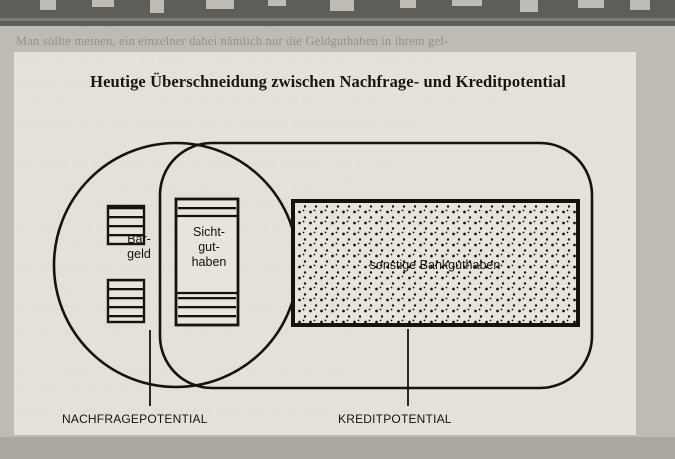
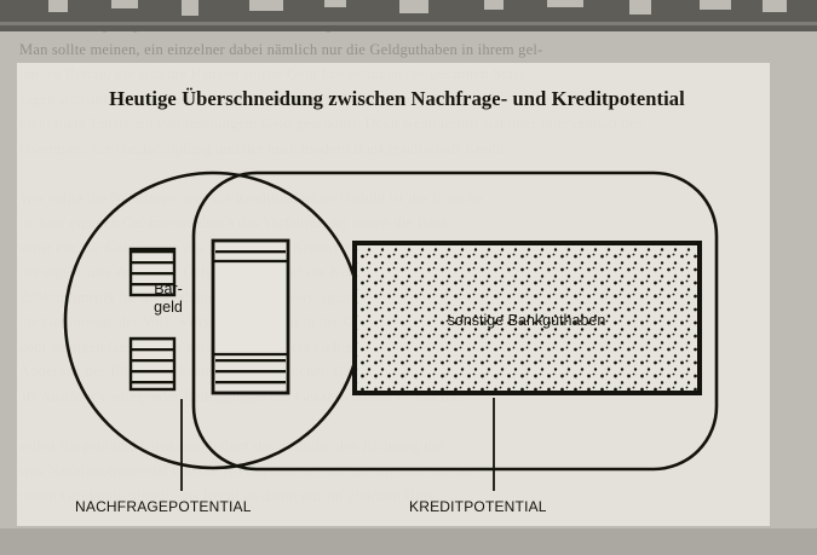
  Man sollte meinen, ein einzelner dabei nämlich nur die Geldguthaben in ihrem gel-
  Heutige Überschneidung zwischen Nachfrage- und Kreditpotential
  Bar-
  geld
- Sicht-
- gut-
- haben
  sonstige Bankguthaben
  NACHFRAGEPOTENTIAL
  KREDITPOTENTIAL
